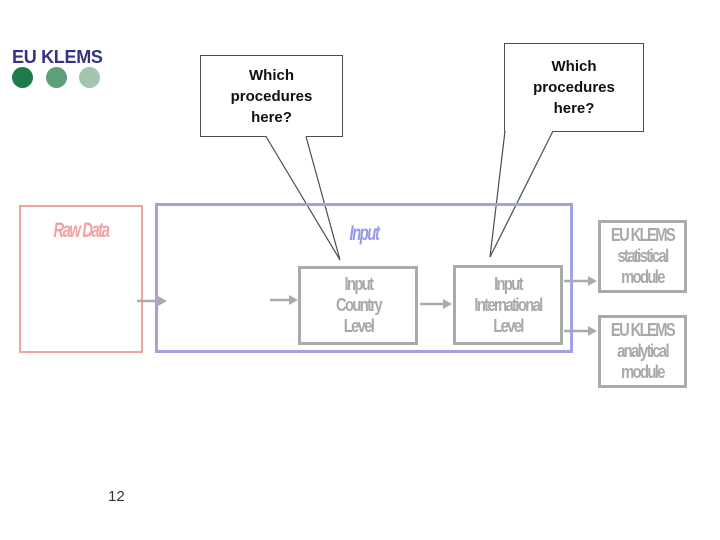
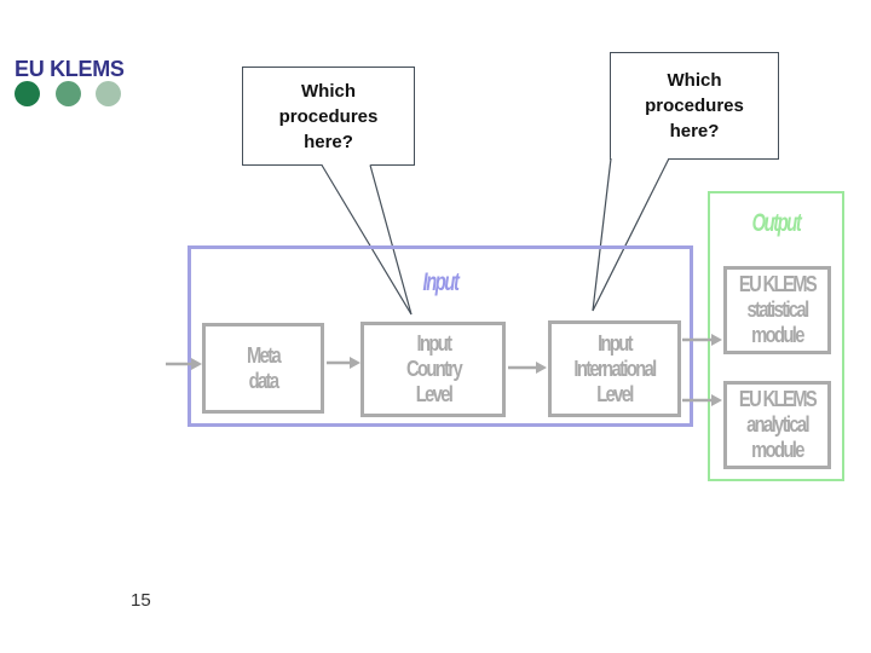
  EU KLEMS
  Which procedures here?
  Which procedures here?
- Raw Data
  Input
+ Output
+ Meta
+ data
  Input
  Country
  Level
  Input
  International
  Level
  EU KLEMS
  statistical
  module
  EU KLEMS
  analytical
  module
- 12
+ 15
